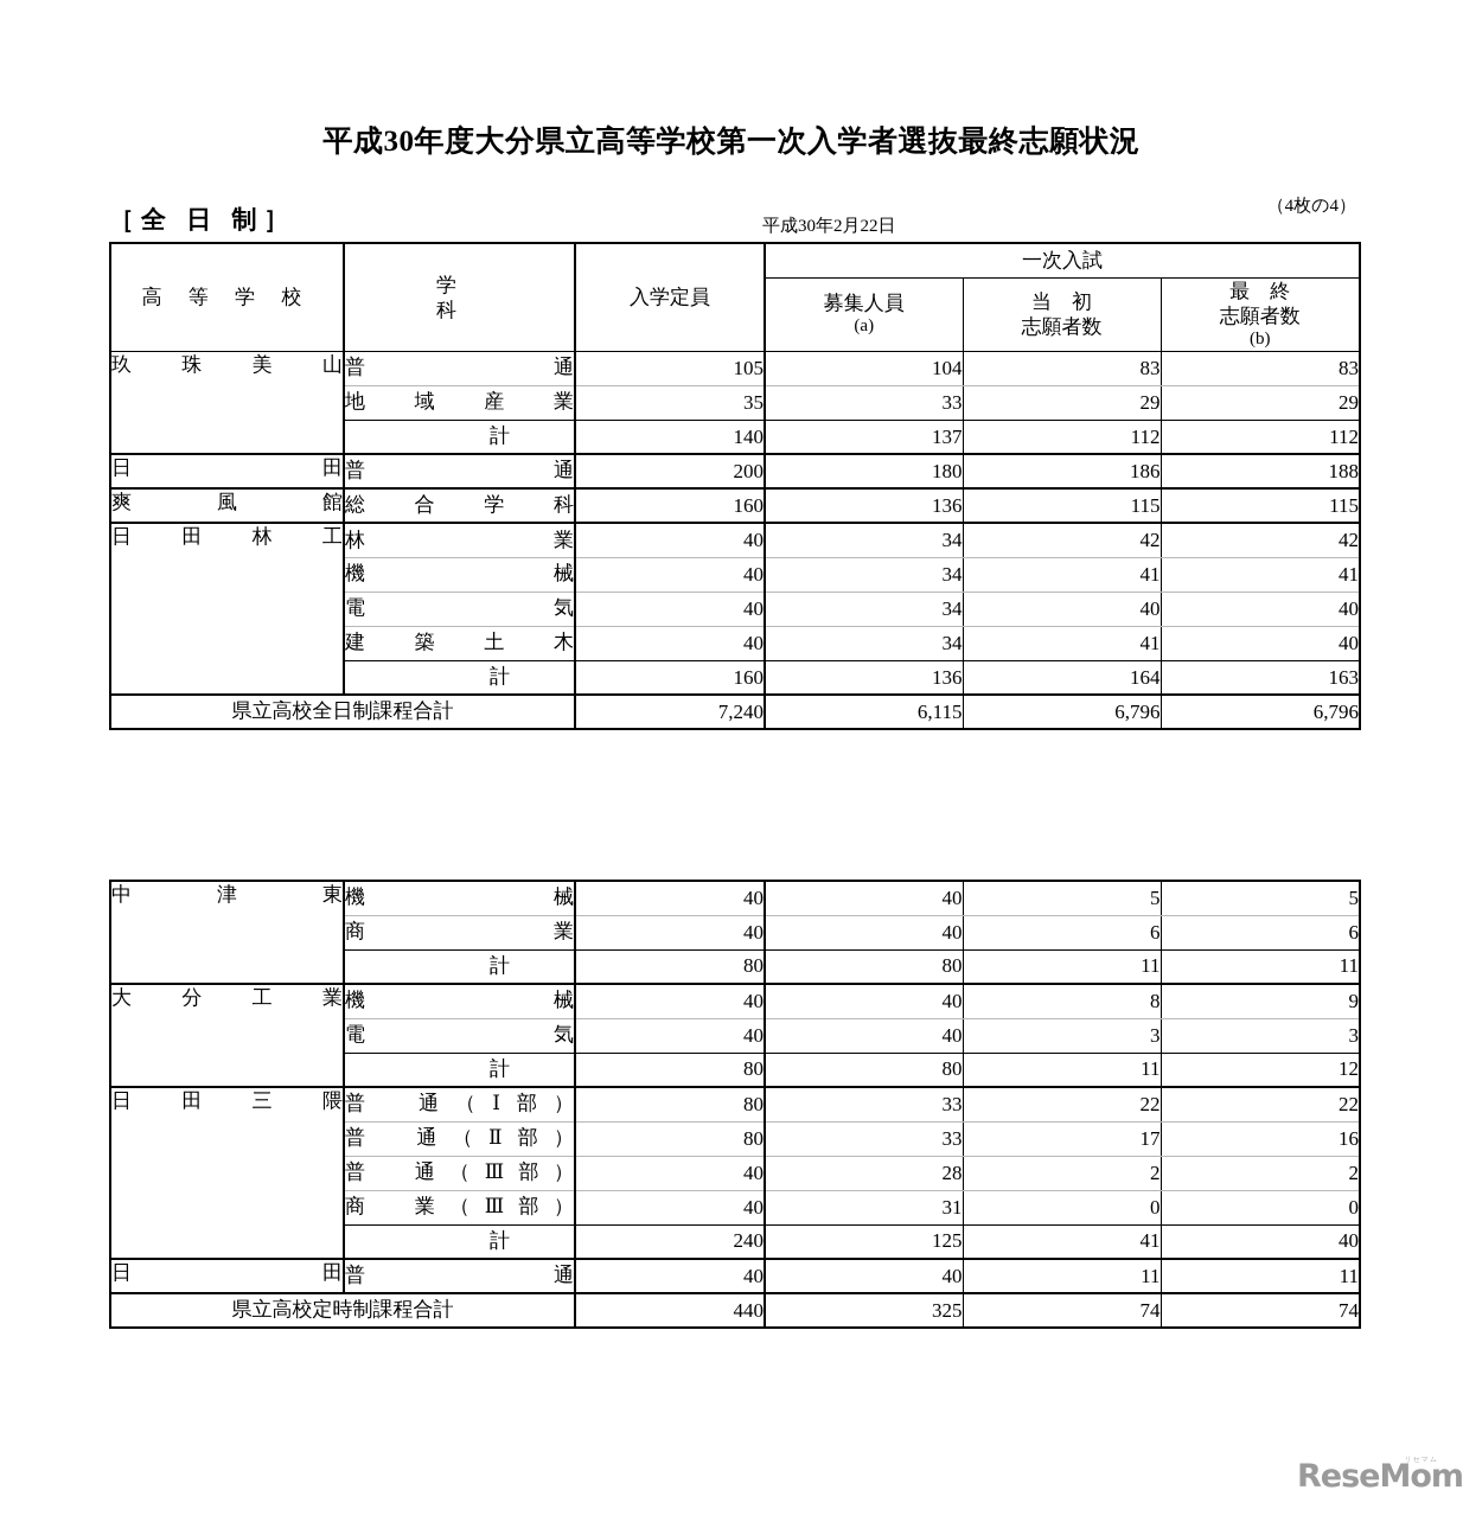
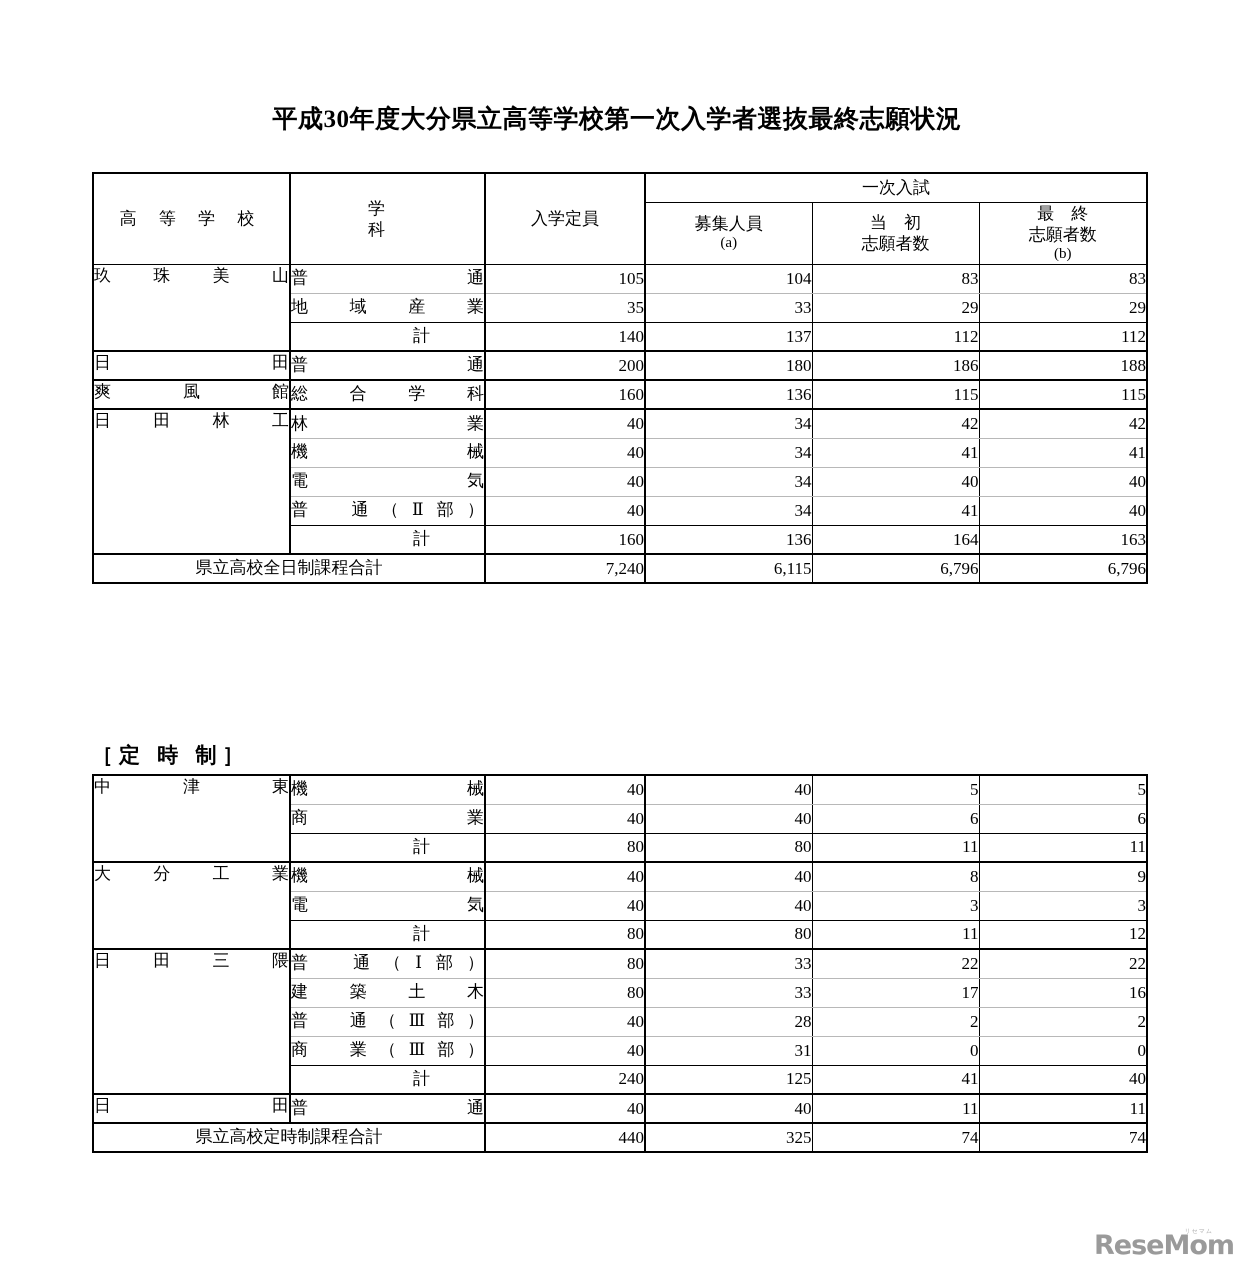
  平成30年度大分県立高等学校第一次入学者選抜最終志願状況
- ［全 日 制］
- 平成30年2月22日
- （4枚の4）
  高 等 学 校	学 科	入学定員	一次入試
  募集人員 (a)	当 初 志願者数	最 終 志願者数 (b)
  玖珠美山	普 通	105	104	83	83
  地 域 産 業	35	33	29	29
  計	140	137	112	112
  日 田	普 通	200	180	186	188
  爽 風 館	総 合 学 科	160	136	115	115
  日 田 林 工	林 業	40	34	42	42
  機 械	40	34	41	41
  電 気	40	34	40	40
- 建 築 土 木	40	34	41	40
+ 普 通（Ⅱ部）	40	34	41	40
  計	160	136	164	163
  県立高校全日制課程合計	7,240	6,115	6,796	6,796
+ ［定 時 制］
  中 津 東	機 械	40	40	5	5
  商 業	40	40	6	6
  計	80	80	11	11
  大 分 工 業	機 械	40	40	8	9
  電 気	40	40	3	3
  計	80	80	11	12
  日 田 三 隈	普 通（Ⅰ部）	80	33	22	22
- 普 通（Ⅱ部）	80	33	17	16
+ 建 築 土 木	80	33	17	16
  普 通（Ⅲ部）	40	28	2	2
  商 業（Ⅲ部）	40	31	0	0
  計	240	125	41	40
  日 田	普 通	40	40	11	11
  県立高校定時制課程合計	440	325	74	74
  ReseMom
